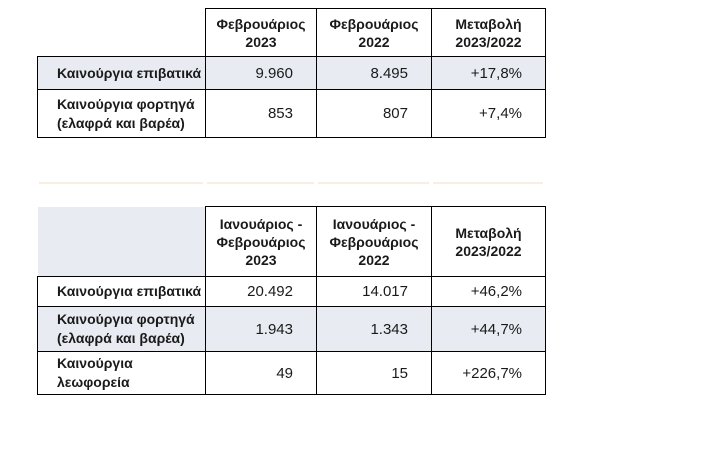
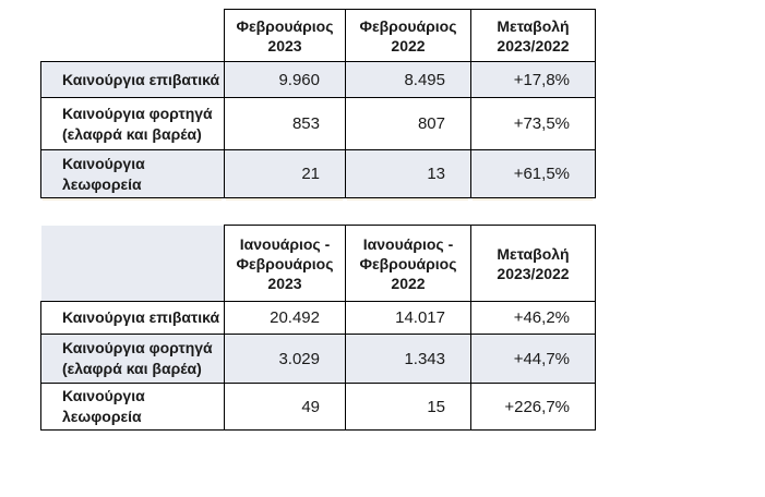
  	Φεβρουάριος 2023	Φεβρουάριος 2022	Μεταβολή 2023/2022
  Καινούργια επιβατικά	9.960	8.495	+17,8%
- Καινούργια φορτηγά (ελαφρά και βαρέα)	853	807	+7,4%
+ Καινούργια φορτηγά (ελαφρά και βαρέα)	853	807	+73,5%
+ Καινούργια λεωφορεία	21	13	+61,5%
  	Ιανουάριος - Φεβρουάριος 2023	Ιανουάριος - Φεβρουάριος 2022	Μεταβολή 2023/2022
  Καινούργια επιβατικά	20.492	14.017	+46,2%
- Καινούργια φορτηγά (ελαφρά και βαρέα)	1.943	1.343	+44,7%
+ Καινούργια φορτηγά (ελαφρά και βαρέα)	3.029	1.343	+44,7%
  Καινούργια λεωφορεία	49	15	+226,7%
